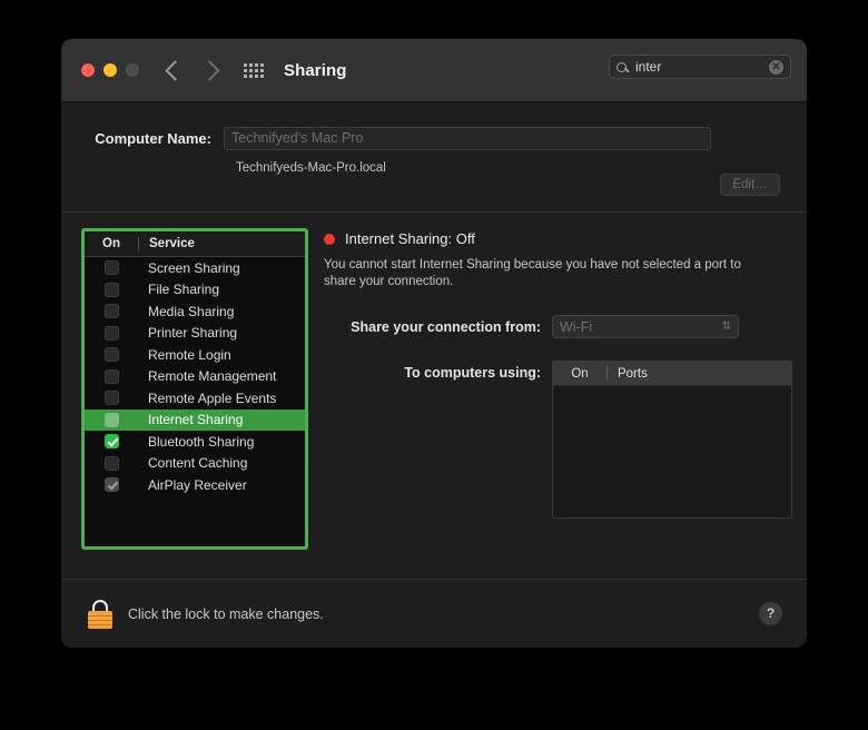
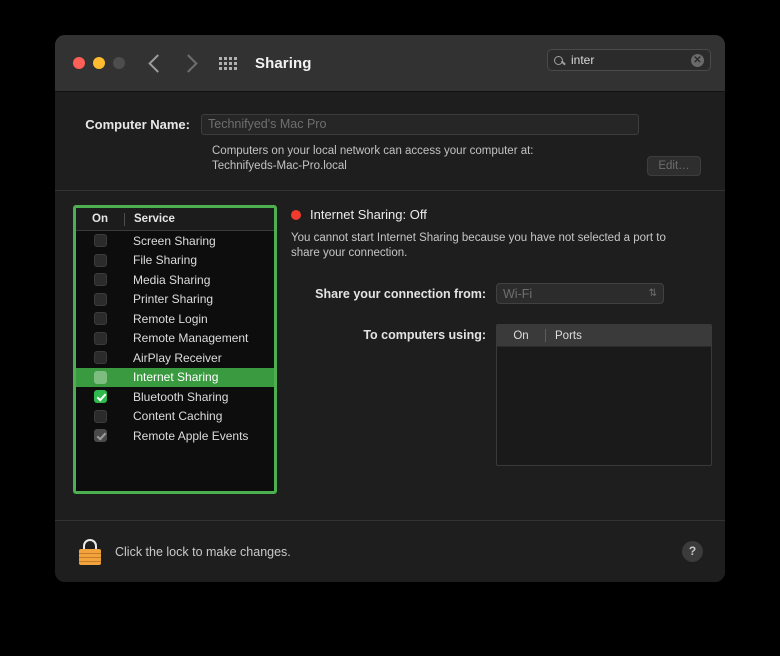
  Sharing
  inter
  ✕
  Computer Name:
  Technifyed's Mac Pro
+ Computers on your local network can access your computer at:
  Technifyeds-Mac-Pro.local
  Edit…
  On
  Service
  Screen Sharing
  File Sharing
  Media Sharing
  Printer Sharing
  Remote Login
  Remote Management
- Remote Apple Events
+ AirPlay Receiver
  Internet Sharing
  Bluetooth Sharing
  Content Caching
- AirPlay Receiver
+ Remote Apple Events
  Internet Sharing: Off
  You cannot start Internet Sharing because you have not selected a port to share your connection.
  Share your connection from:
  Wi-Fi
  ⇅
  To computers using:
  On
  Ports
  Click the lock to make changes.
  ?
